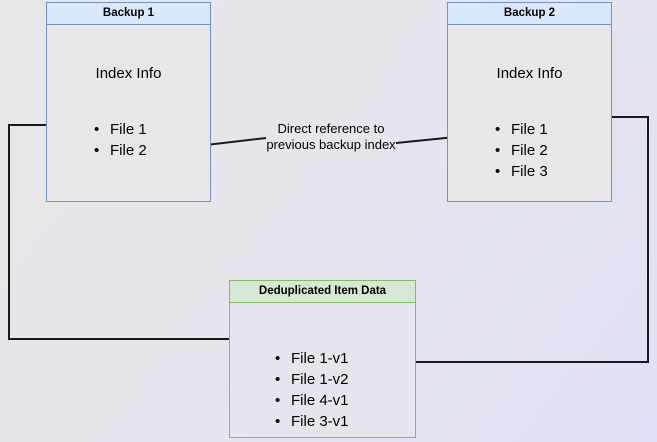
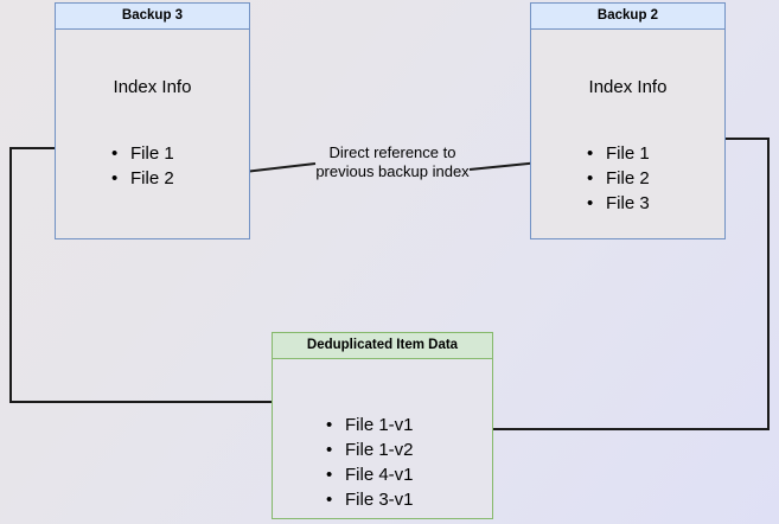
- Backup 1
+ Backup 3
  Index Info
  File 1
  File 2
  Backup 2
  Index Info
  File 1
  File 2
  File 3
  Deduplicated Item Data
  File 1-v1
  File 1-v2
  File 4-v1
  File 3-v1
  Direct reference to
  previous backup index
